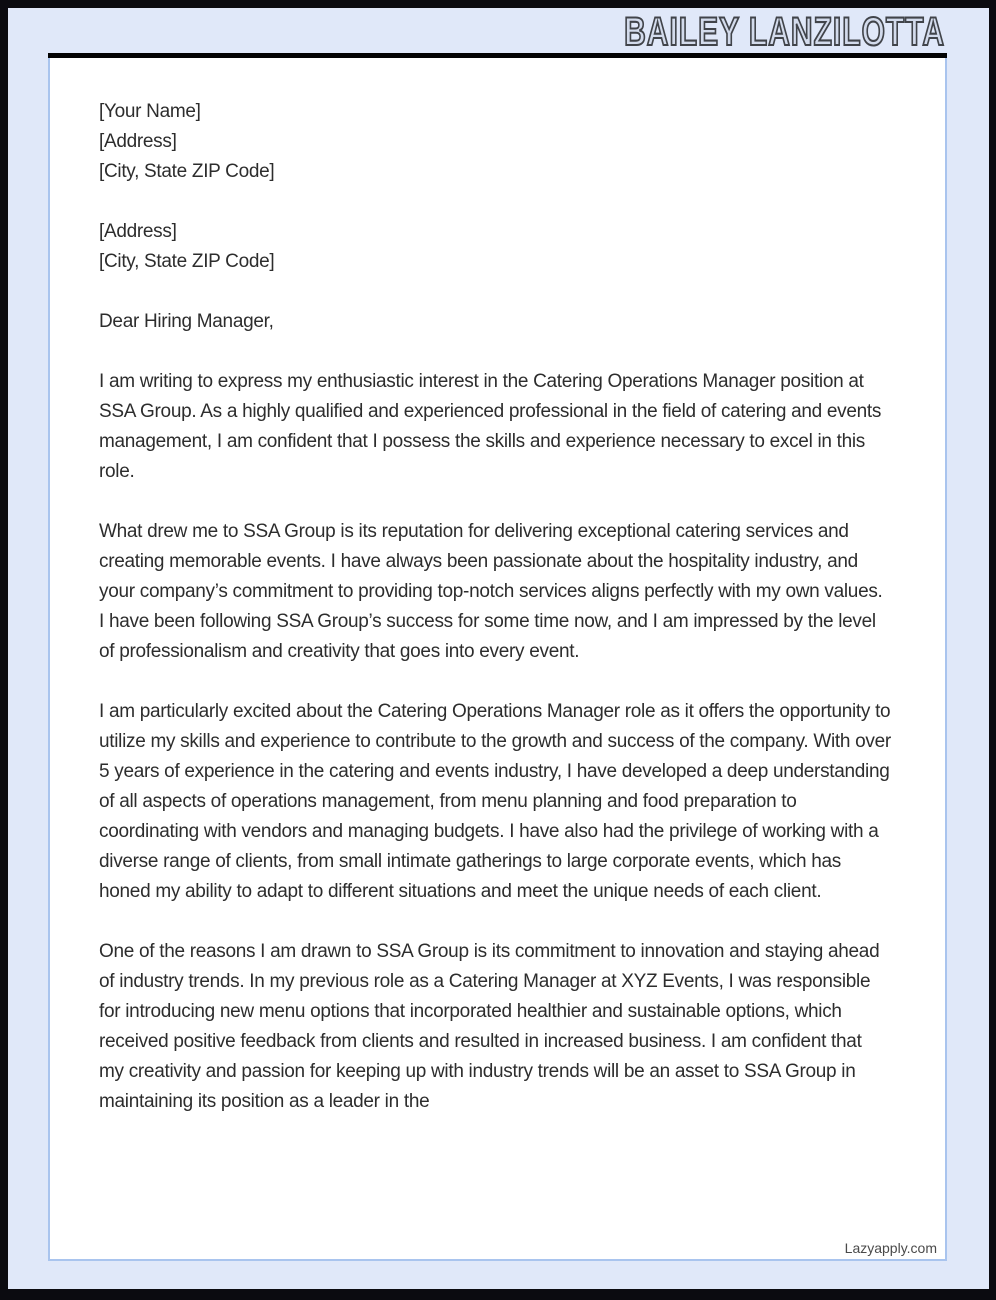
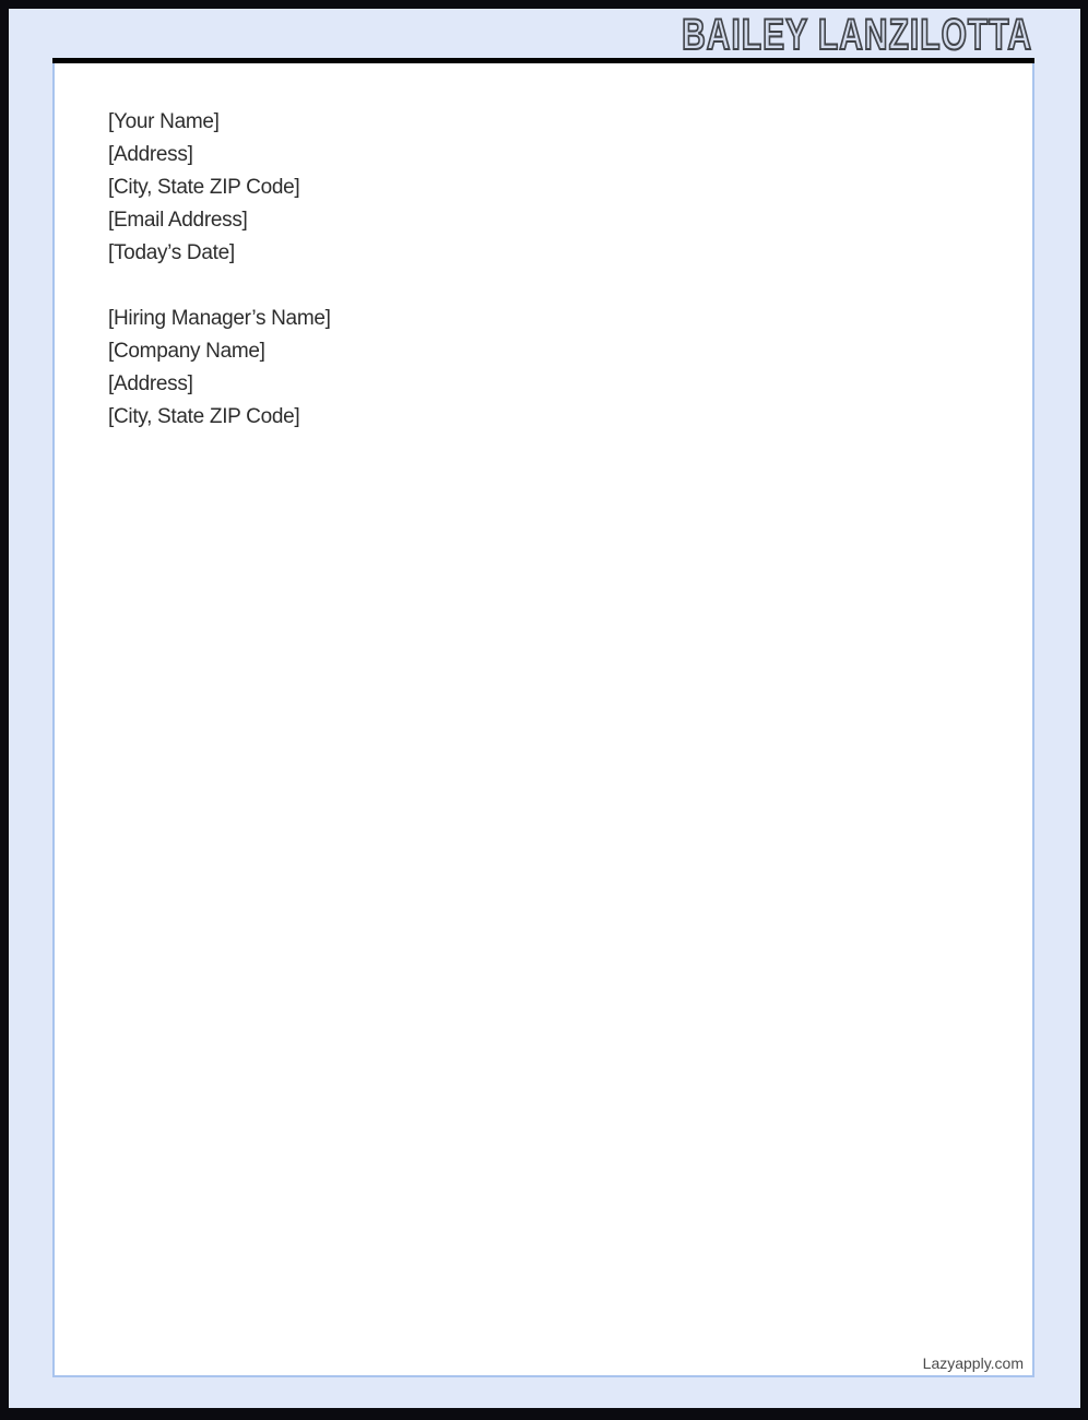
  BAILEY LANZILOTTA
  [Your Name]
  [Address]
  [City, State ZIP Code]
+ [Email Address]
+ [Today’s Date]
+ [Hiring Manager’s Name]
+ [Company Name]
  [Address]
  [City, State ZIP Code]
- Dear Hiring Manager,
- I am writing to express my enthusiastic interest in the Catering Operations Manager position at SSA Group. As a highly qualified and experienced professional in the field of catering and events management, I am confident that I possess the skills and experience necessary to excel in this role.
- What drew me to SSA Group is its reputation for delivering exceptional catering services and creating memorable events. I have always been passionate about the hospitality industry, and your company’s commitment to providing top-notch services aligns perfectly with my own values. I have been following SSA Group’s success for some time now, and I am impressed by the level of professionalism and creativity that goes into every event.
- I am particularly excited about the Catering Operations Manager role as it offers the opportunity to utilize my skills and experience to contribute to the growth and success of the company. With over 5 years of experience in the catering and events industry, I have developed a deep understanding of all aspects of operations management, from menu planning and food preparation to coordinating with vendors and managing budgets. I have also had the privilege of working with a diverse range of clients, from small intimate gatherings to large corporate events, which has honed my ability to adapt to different situations and meet the unique needs of each client.
- One of the reasons I am drawn to SSA Group is its commitment to innovation and staying ahead of industry trends. In my previous role as a Catering Manager at XYZ Events, I was responsible for introducing new menu options that incorporated healthier and sustainable options, which received positive feedback from clients and resulted in increased business. I am confident that my creativity and passion for keeping up with industry trends will be an asset to SSA Group in maintaining its position as a leader in the
  Lazyapply.com
